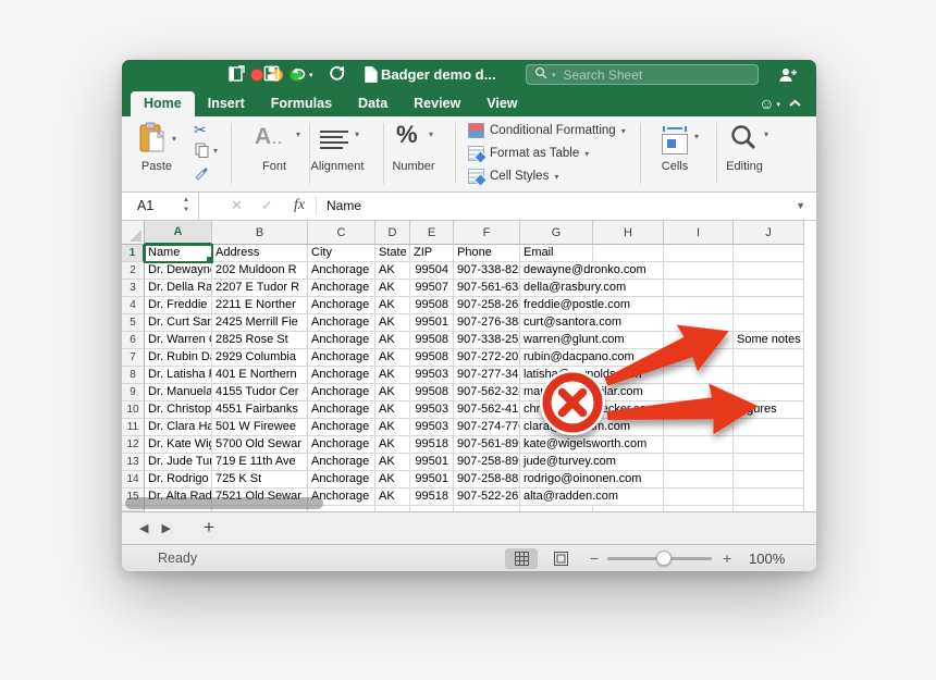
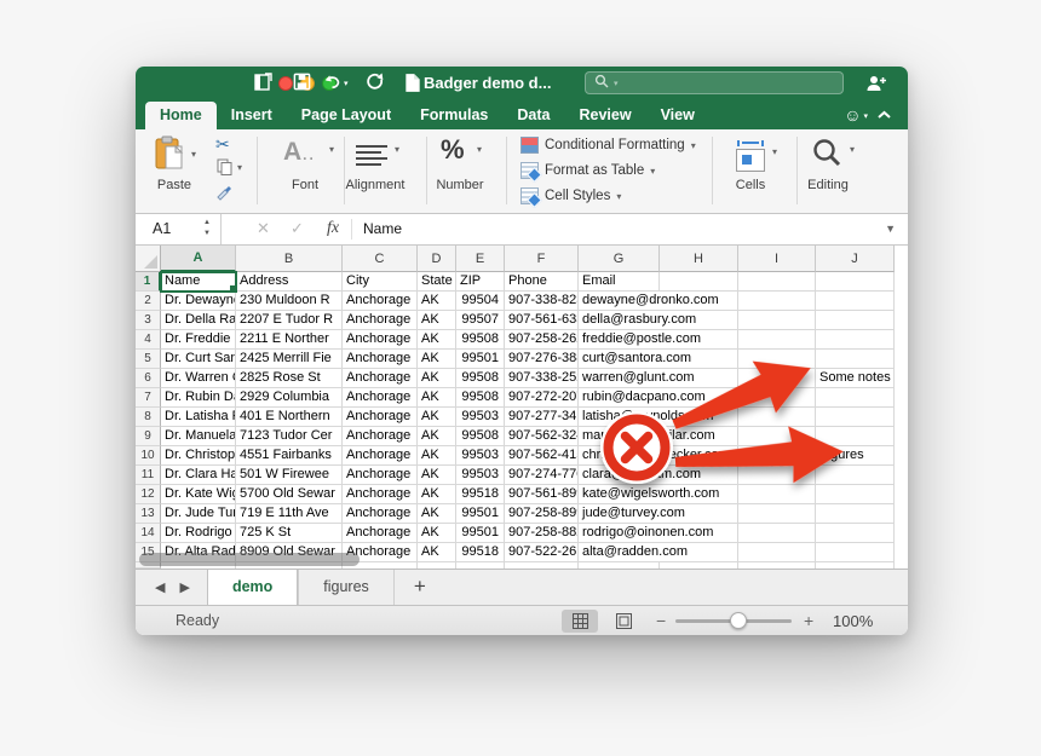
  Badger demo d...
- Search Sheet
  Home
  Insert
+ Page Layout
  Formulas
  Data
  Review
  View
  ▾
  Paste
  ✂
  ▾
  A..
  ▾
  Font
  ▾
  Alignment
  %
  ▾
  Number
  Conditional Formatting
  ▾
  Format as Table
  ▾
  Cell Styles
  ▾
  ▾
  Cells
  ▾
  Editing
  A1
  ✕
  ✓
  fx
  Name
  ▼
  A
  B
  C
  D
  E
  F
  G
  H
  I
  J
  1
  Name
  Address
  City
  State
  ZIP
  Phone
  Email
  2
  Dr. Dewayn
- 202 Muldoon R
+ 230 Muldoon R
  Anchorage
  AK
  99504
  907-338-82
  dewayne@dronko.com
  3
  Dr. Della Ra
  2207 E Tudor R
  Anchorage
  AK
  99507
  907-561-63
  della@rasbury.com
  4
  Dr. Freddie
  2211 E Norther
  Anchorage
  AK
  99508
  907-258-26
  freddie@postle.com
  5
  Dr. Curt San
  2425 Merrill Fie
  Anchorage
  AK
  99501
  907-276-38
  curt@santora.com
  6
  Dr. Warren
  2825 Rose St
  Anchorage
  AK
  99508
  907-338-25
  warren@glunt.com
  Some notes
  7
  Dr. Rubin D
  2929 Columbia
  Anchorage
  AK
  99508
  907-272-20
  rubin@dacpano.com
  8
  Dr. Latisha
  401 E Northern
  Anchorage
  AK
  99503
  907-277-34
  9
  Dr. Manuela
- 4155 Tudor Cer
+ 7123 Tudor Cer
  Anchorage
  AK
  99508
  907-562-32
  10
  Dr. Christop
  4551 Fairbanks
  Anchorage
  AK
  99503
  907-562-41
  11
  Dr. Clara Ha
  501 W Firewee
  Anchorage
  AK
  99503
  907-274-77
  12
  Dr. Kate Wi
  5700 Old Sewar
  Anchorage
  AK
  99518
  907-561-89
  kate@wigelsworth.com
  13
  Dr. Jude Tu
  719 E 11th Ave
  Anchorage
  AK
  99501
  907-258-89
  jude@turvey.com
  14
  Dr. Rodrigo
  725 K St
  Anchorage
  AK
  99501
  907-258-88
  rodrigo@oinonen.com
  15
  Dr. Alta Rad
- 7521 Old Sewar
+ 8909 Old Sewar
  Anchorage
  AK
  99518
  907-522-26
  alta@radden.com
  ◀
  ▶
+ demo
+ figures
  +
  Ready
  −
  +
  100%
